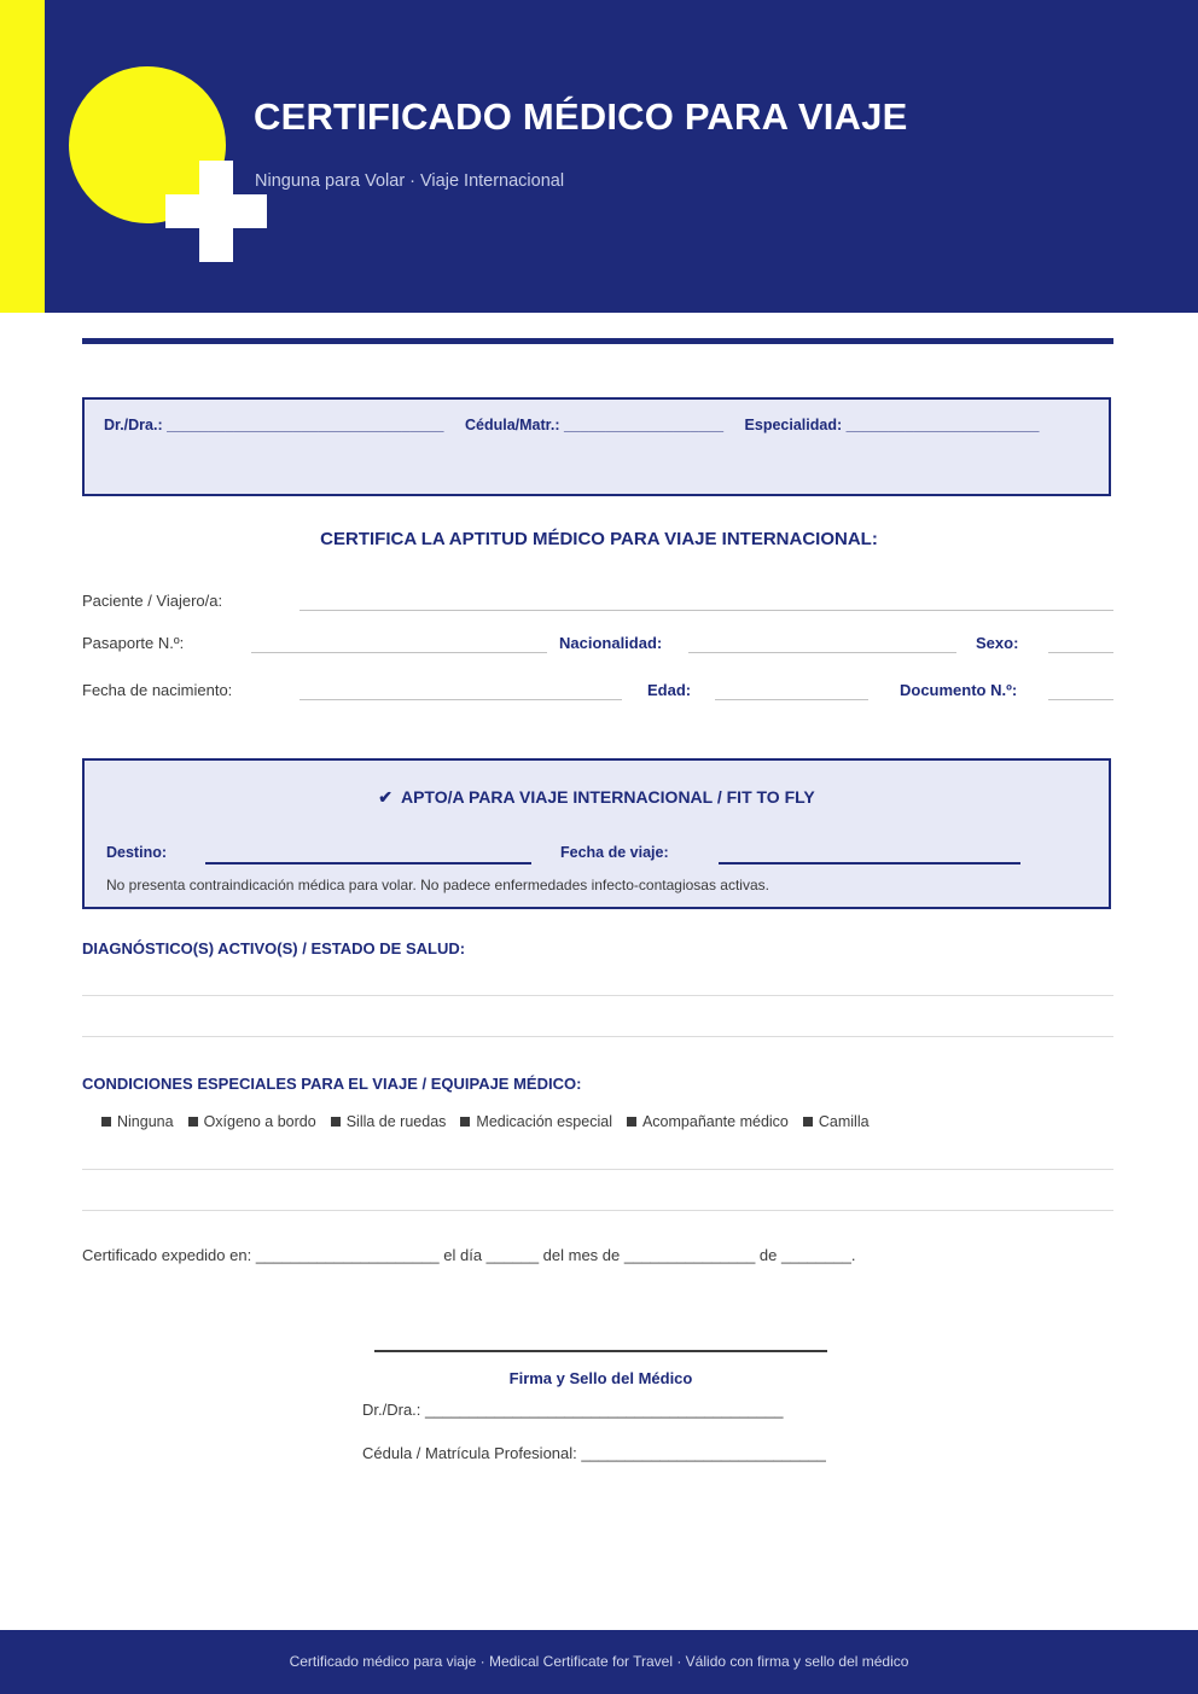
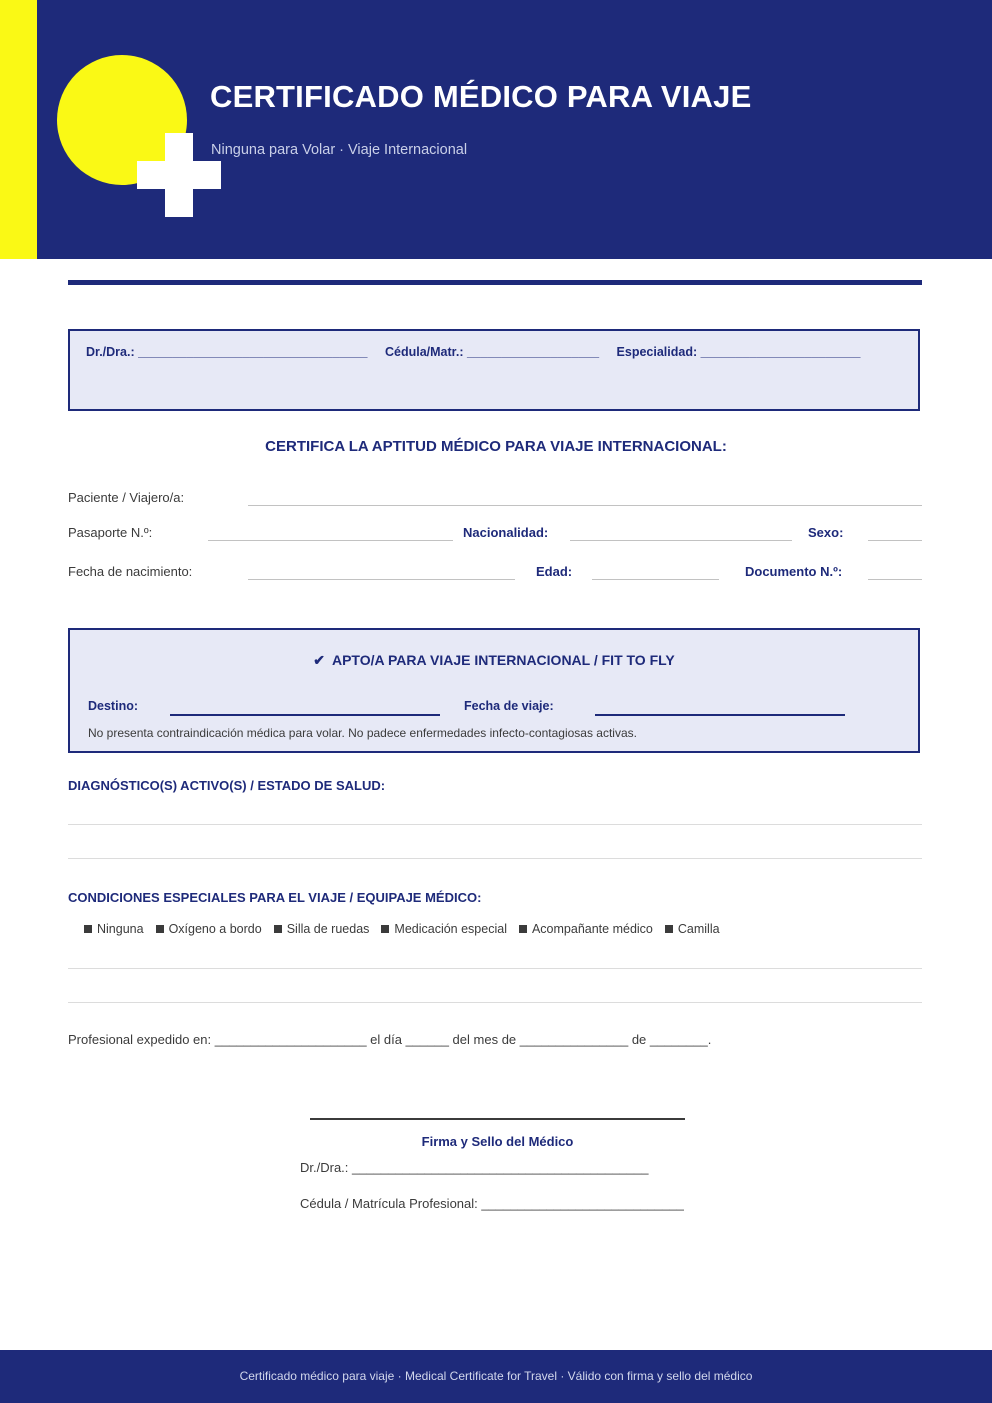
  CERTIFICADO MÉDICO PARA VIAJE
  Ninguna para Volar · Viaje Internacional
  Dr./Dra.: _________________________________ Cédula/Matr.: ___________________ Especialidad: _______________________
  CERTIFICA LA APTITUD MÉDICO PARA VIAJE INTERNACIONAL:
  Paciente / Viajero/a:
  Pasaporte N.º:
  Nacionalidad:
  Sexo:
  Fecha de nacimiento:
  Edad:
  Documento N.º:
  ✔ APTO/A PARA VIAJE INTERNACIONAL / FIT TO FLY
  Destino:
  Fecha de viaje:
  No presenta contraindicación médica para volar. No padece enfermedades infecto-contagiosas activas.
  DIAGNÓSTICO(S) ACTIVO(S) / ESTADO DE SALUD:
  CONDICIONES ESPECIALES PARA EL VIAJE / EQUIPAJE MÉDICO:
  Ninguna Oxígeno a bordo Silla de ruedas Medicación especial Acompañante médico Camilla
- Certificado expedido en: _____________________ el día ______ del mes de _______________ de ________.
+ Profesional expedido en: _____________________ el día ______ del mes de _______________ de ________.
  Firma y Sello del Médico
  Dr./Dra.: _________________________________________
  Cédula / Matrícula Profesional: ____________________________
  Certificado médico para viaje · Medical Certificate for Travel · Válido con firma y sello del médico
